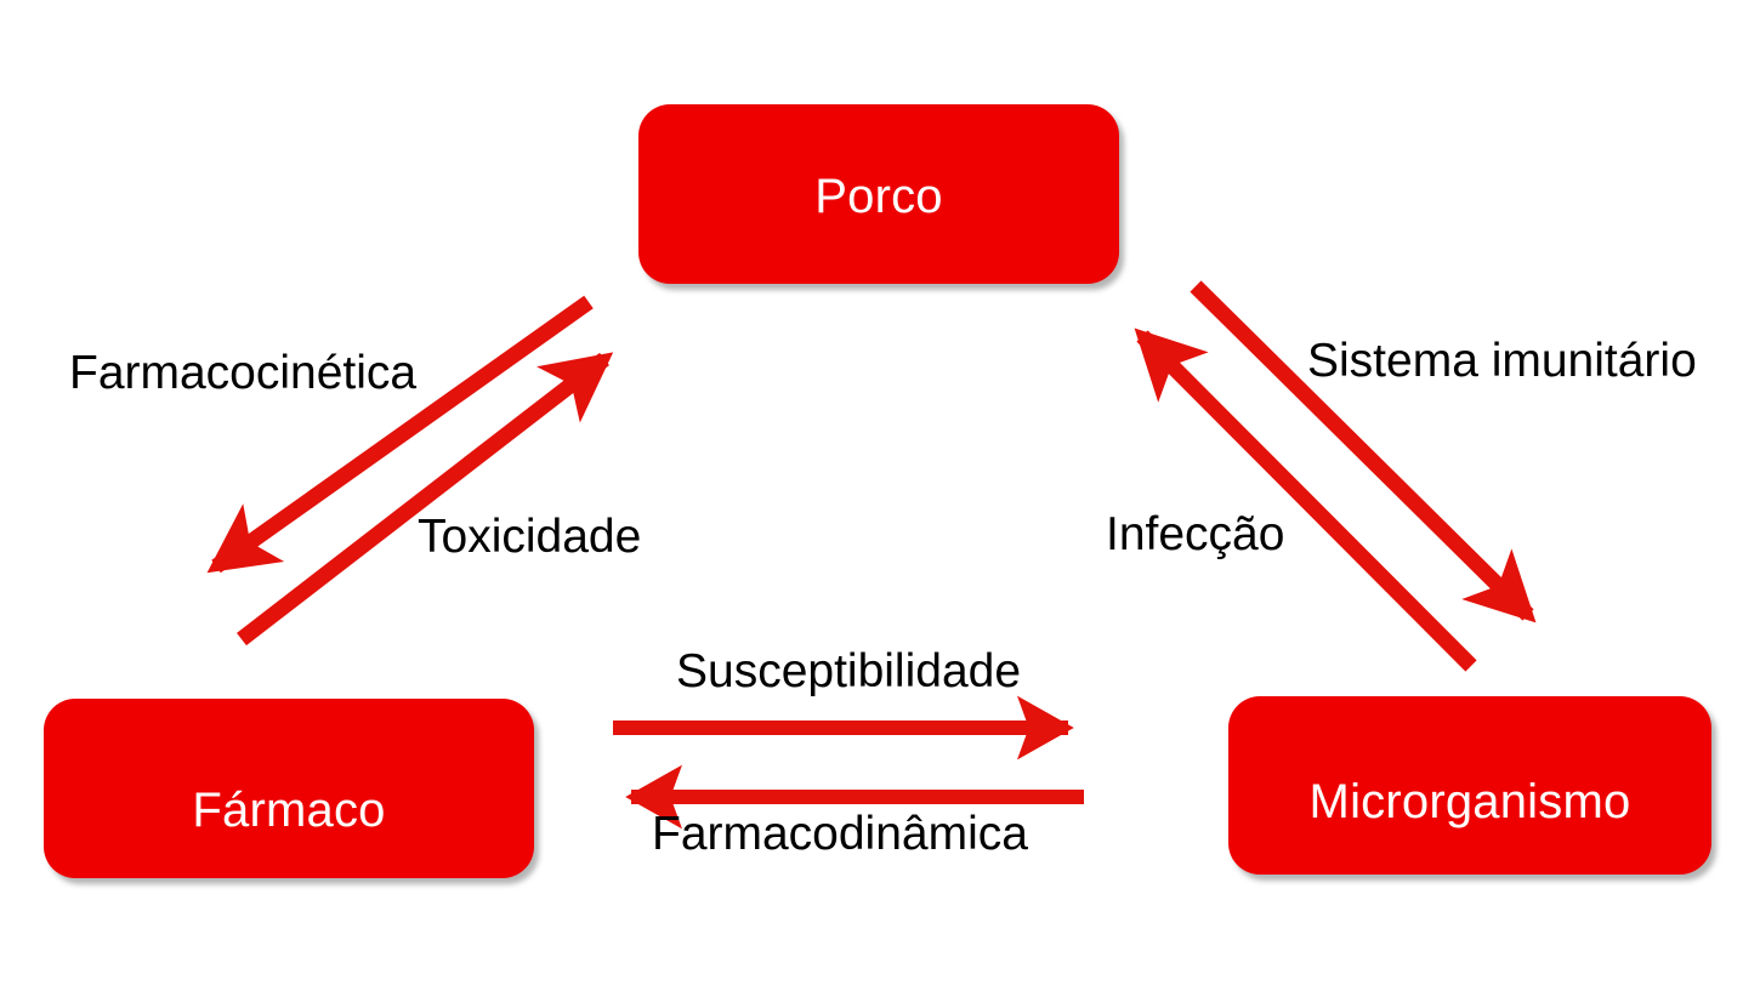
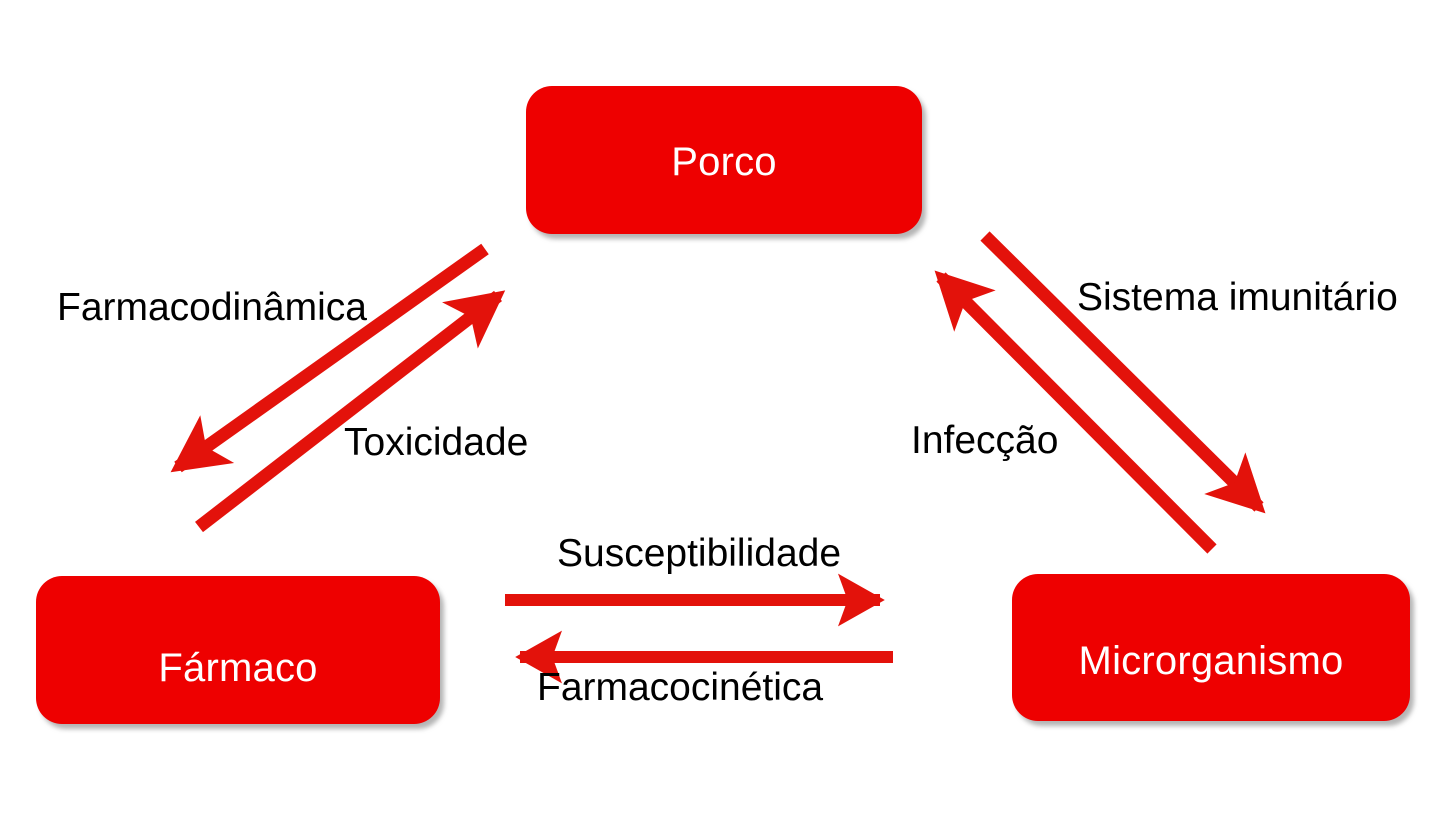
  Porco
  Fármaco
  Microrganismo
- Farmacocinética
+ Farmacodinâmica
  Toxicidade
  Sistema imunitário
  Infecção
  Susceptibilidade
- Farmacodinâmica
+ Farmacocinética
